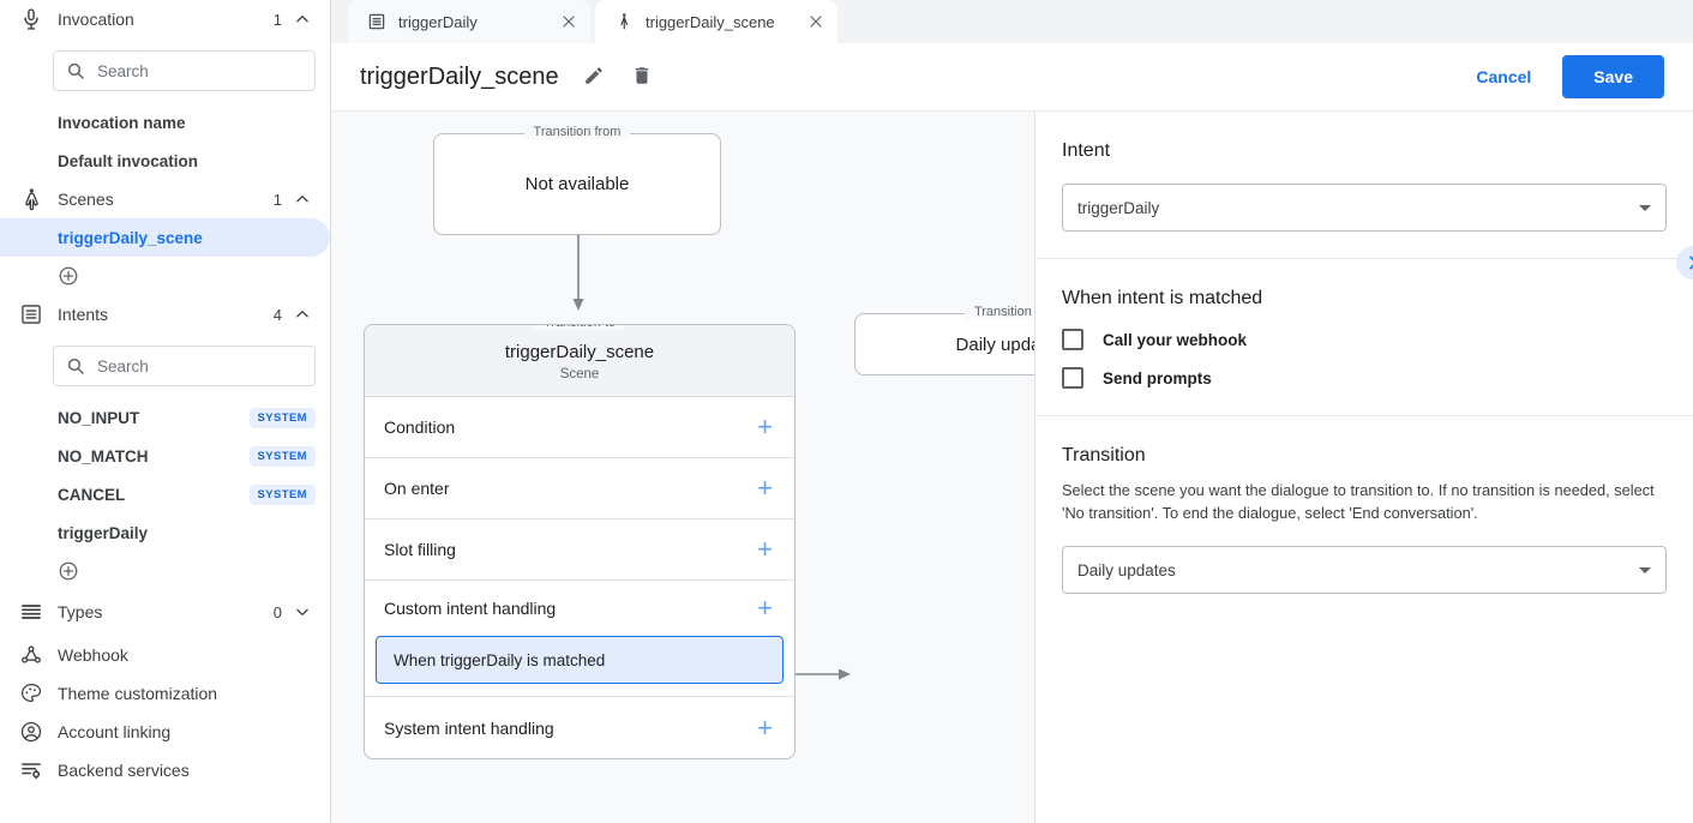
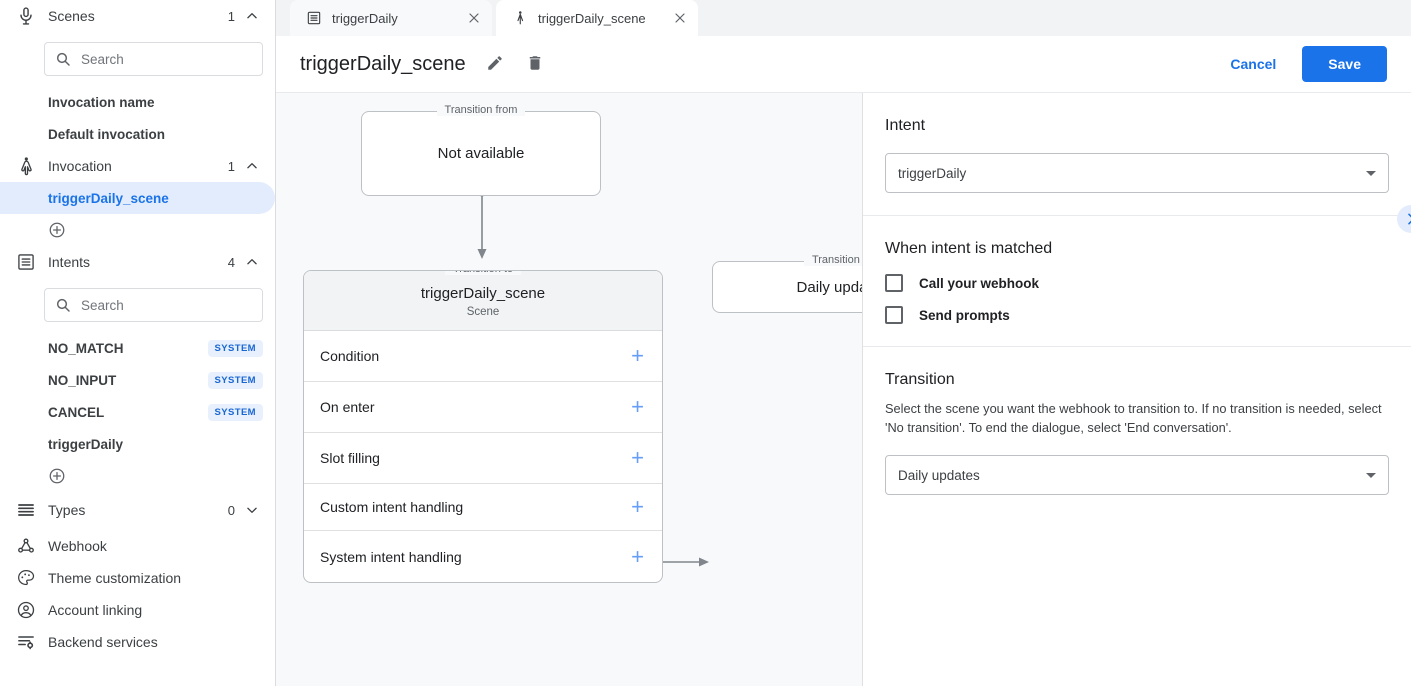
- Invocation
+ Scenes
  1
  Search
  Invocation name
  Default invocation
- Scenes
+ Invocation
  1
  triggerDaily_scene
  Intents
  4
  Search
- NO_INPUT
+ NO_MATCH
  SYSTEM
- NO_MATCH
+ NO_INPUT
  SYSTEM
  CANCEL
  SYSTEM
  triggerDaily
  Types
  0
  Webhook
  Theme customization
  Account linking
  Backend services
  triggerDaily
  triggerDaily_scene
  triggerDaily_scene
  Cancel
  Save
  Transition from
  Not available
  triggerDaily_scene
  Scene
  Condition
  +
  On enter
  +
  Slot filling
  +
  Custom intent handling
  +
- When triggerDaily is matched
  System intent handling
  +
  Transition
  Intent
  triggerDaily
  When intent is matched
  Call your webhook
  Send prompts
  Transition
- Select the scene you want the dialogue to transition to. If no transition is needed, select 'No transition'. To end the dialogue, select 'End conversation'.
+ Select the scene you want the webhook to transition to. If no transition is needed, select 'No transition'. To end the dialogue, select 'End conversation'.
  Daily updates
